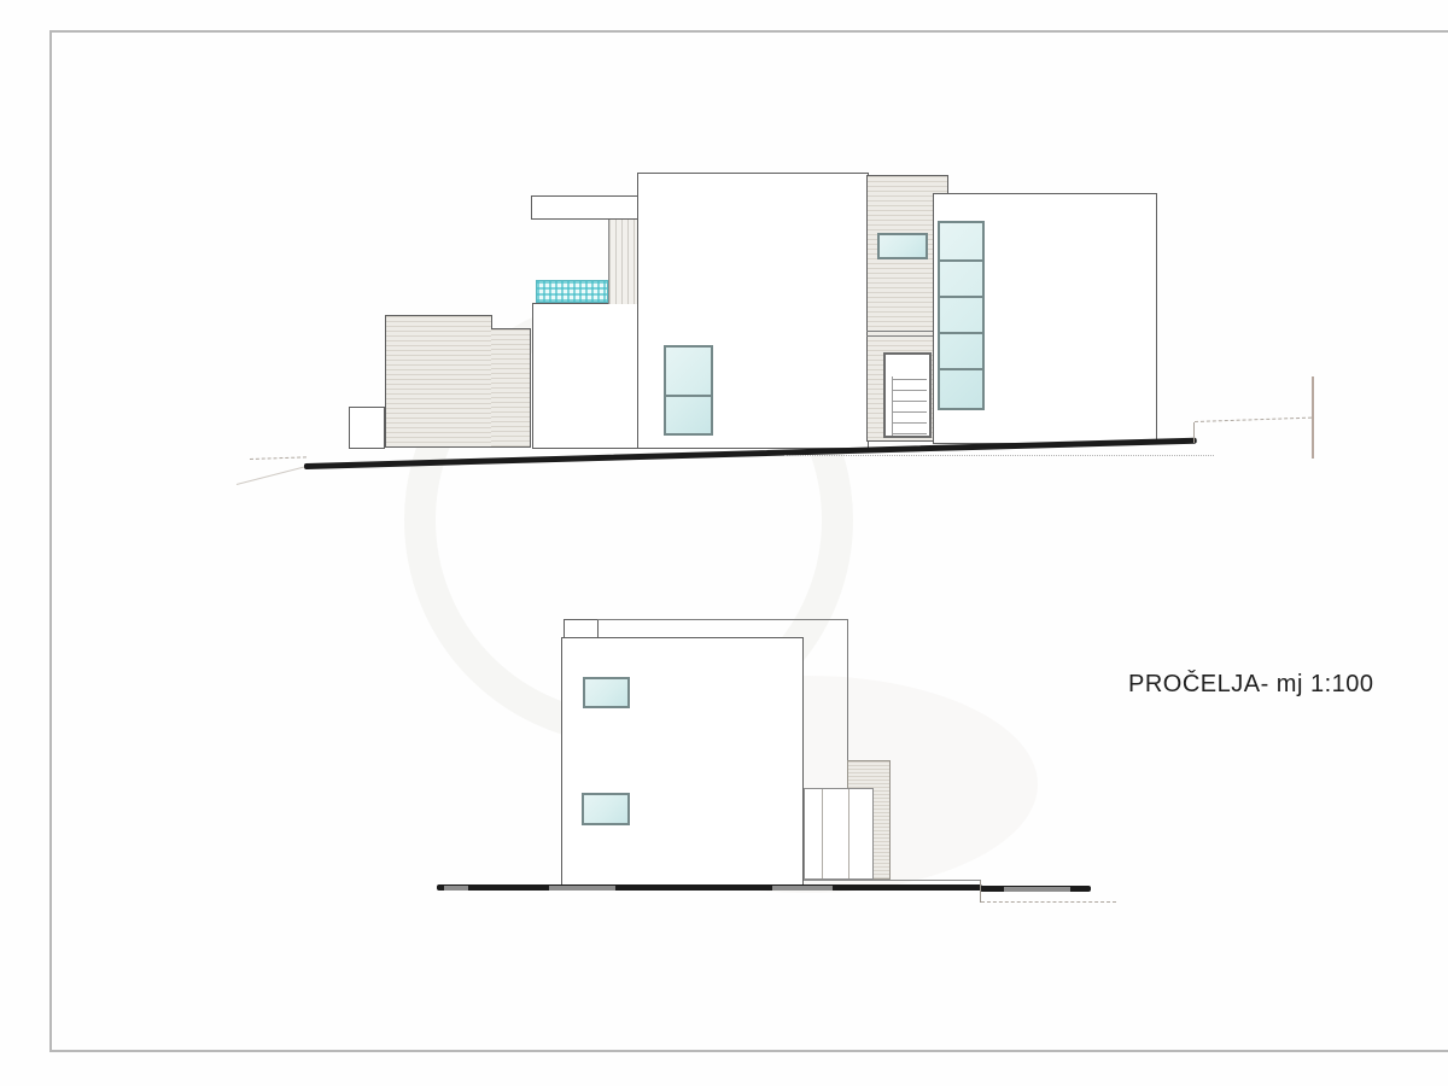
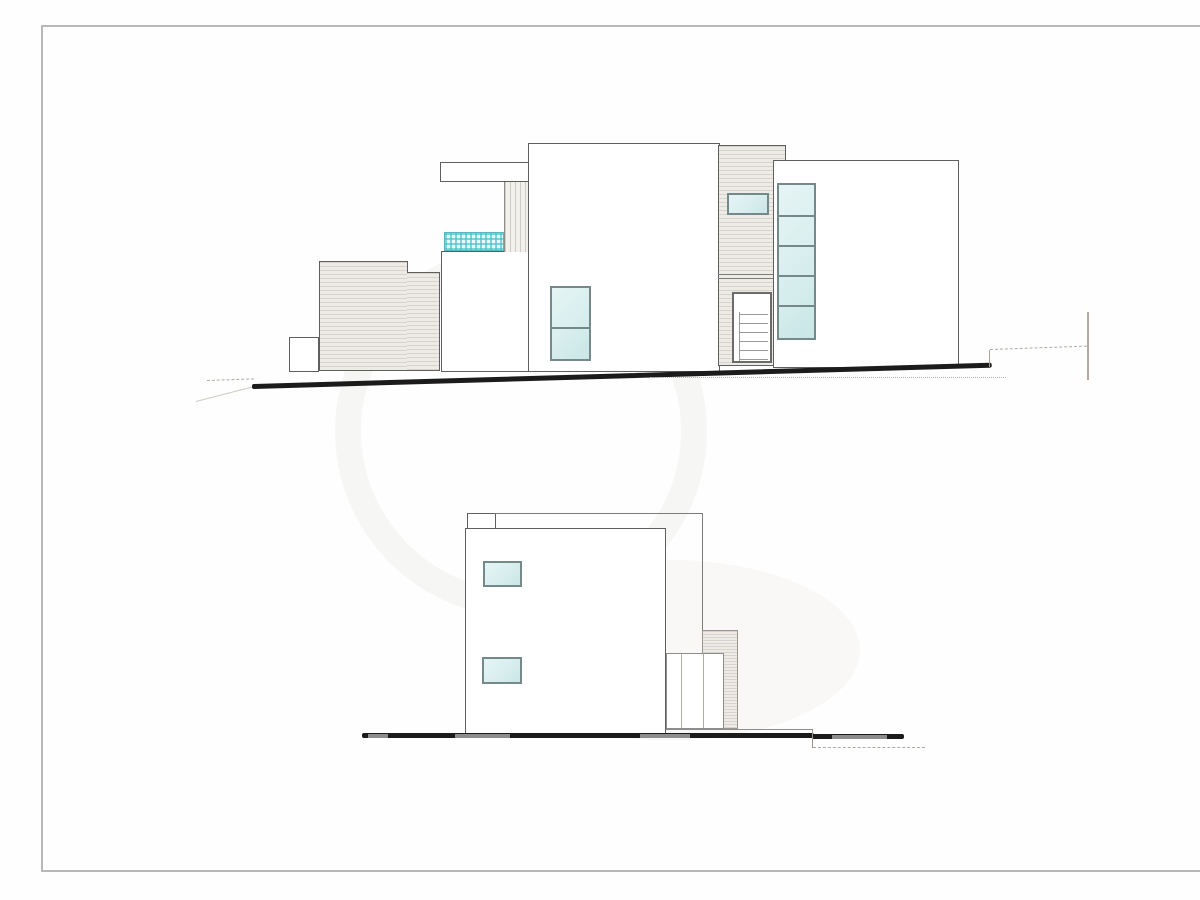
- PROČELJA- mj 1:100
